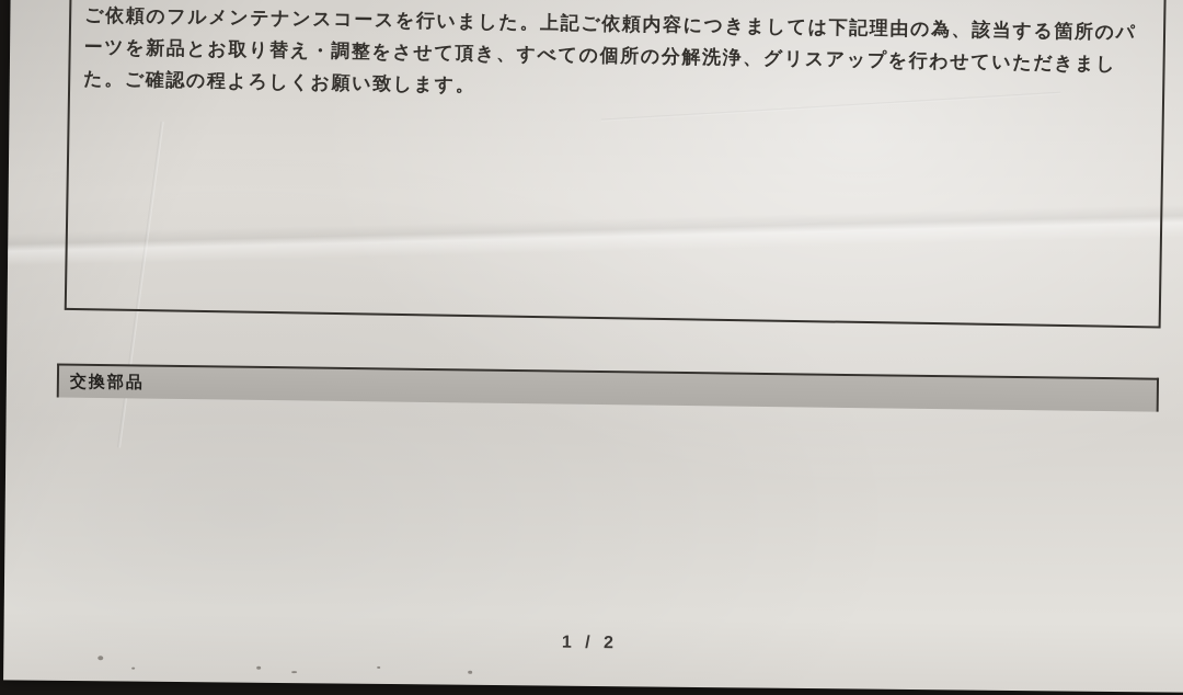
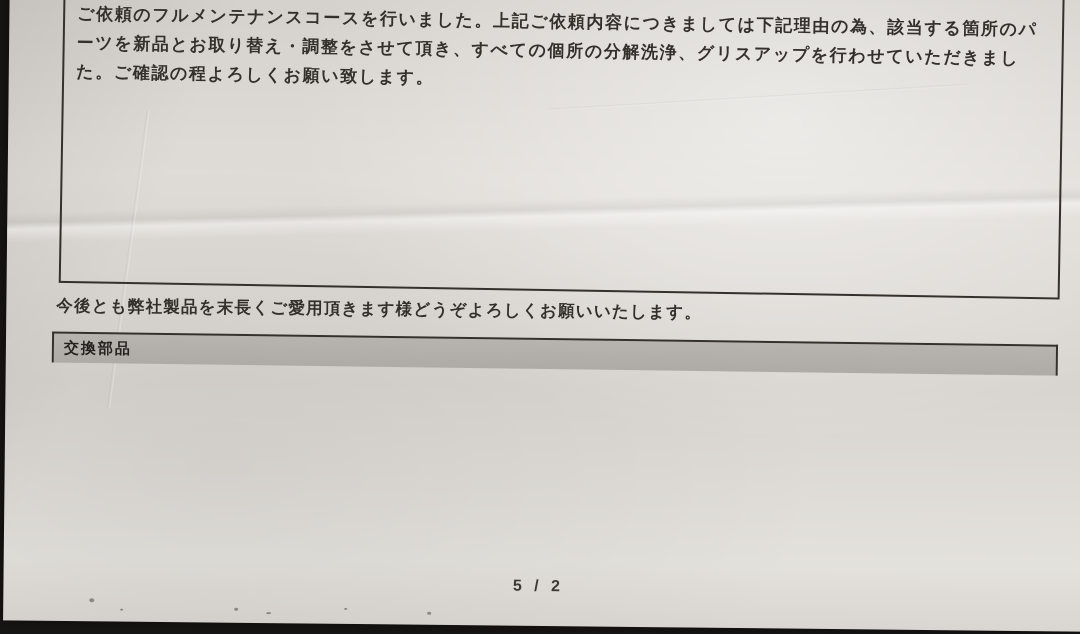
  ご依頼のフルメンテナンスコースを行いました。上記ご依頼内容につきましては下記理由の為、該当する箇所のパーツを新品とお取り替え・調整をさせて頂き、すべての個所の分解洗浄、グリスアップを行わせていただきました。ご確認の程よろしくお願い致します。
+ 今後とも弊社製品を末長くご愛用頂きます様どうぞよろしくお願いいたします。
  交換部品
- 1 / 2
+ 5 / 2
